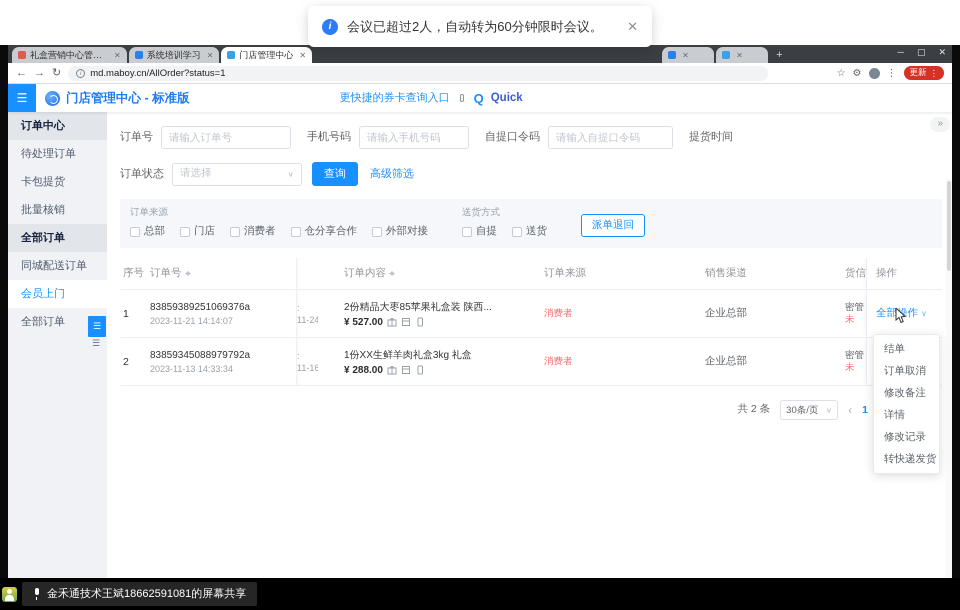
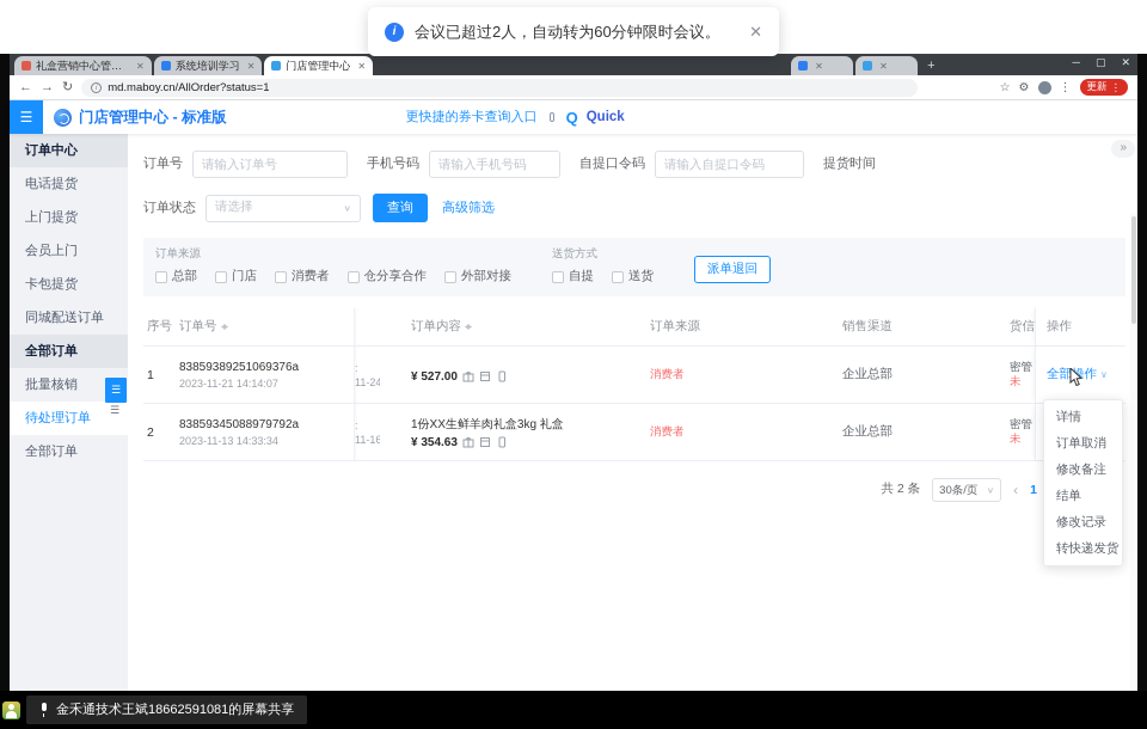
  礼盒营销中心管理中
  ✕
  系统培训学习
  ✕
  门店管理中心
  ✕
  ✕
  ✕
  +
  ─
  ▢
  ✕
  ←
  →
  ↻
  md.maboy.cn/AllOrder?status=1
  ☆
  ⚙
  ⋮
  更新
  ⋮
  ☰
  门店管理中心 - 标准版
  更快捷的券卡查询入口
  Q
  Quick
  订单中心
+ 电话提货
+ 上门提货
- 待处理订单
+ 会员上门
  卡包提货
- 批量核销
+ 同城配送订单
  全部订单
- 同城配送订单
+ 批量核销
- 会员上门
+ 待处理订单
  全部订单
  ☰
  ☰
  »
  订单号
  请输入订单号
  手机号码
  请输入手机号码
  自提口令码
  请输入自提口令码
  提货时间
  订单状态
  请选择
  ∨
  查询
  高级筛选
  订单来源
  总部
  门店
  消费者
  仓分享合作
  外部对接
  送货方式
  自提
  送货
  派单退回
  序号
  订单号
  订单内容
  订单来源
  销售渠道
  操作
  1
  83859389251069376a
  2023-11-21 14:14:07
  :
  11-24
- 2份精品大枣85苹果礼盒装 陕西...
  ¥ 527.00
  消费者
  企业总部
  密管
  未
  全部操作
  ∨
  2
  83859345088979792a
  2023-11-13 14:33:34
  :
  11-16
  1份XX生鲜羊肉礼盒3kg 礼盒
- ¥ 288.00
+ ¥ 354.63
  消费者
  企业总部
  密管
  未
  共 2 条
  30条/页
  ∨
  ‹
  1
- 结单
+ 详情
  订单取消
  修改备注
- 详情
+ 结单
  修改记录
  转快递发货
  i
  会议已超过2人，自动转为60分钟限时会议。
  ✕
  金禾通技术王斌18662591081的屏幕共享
